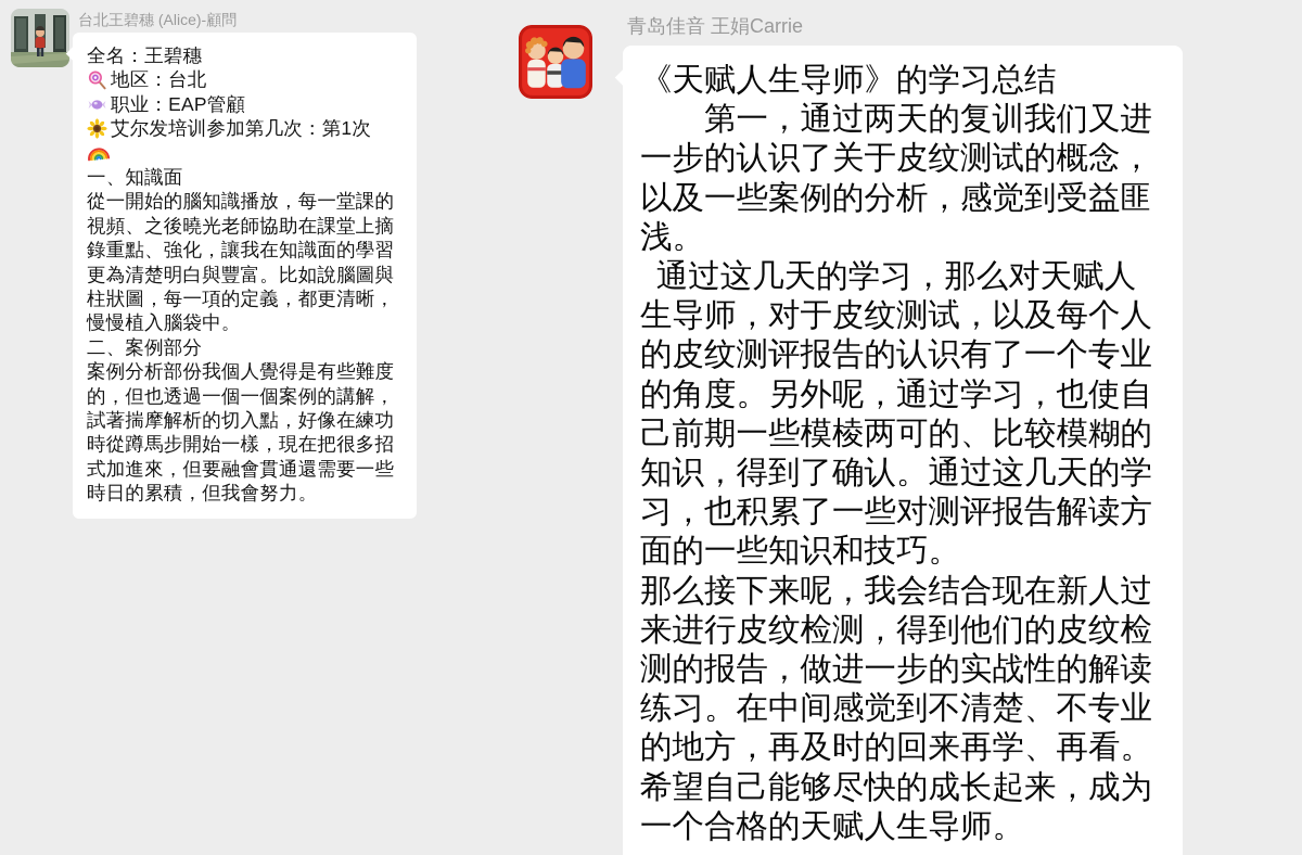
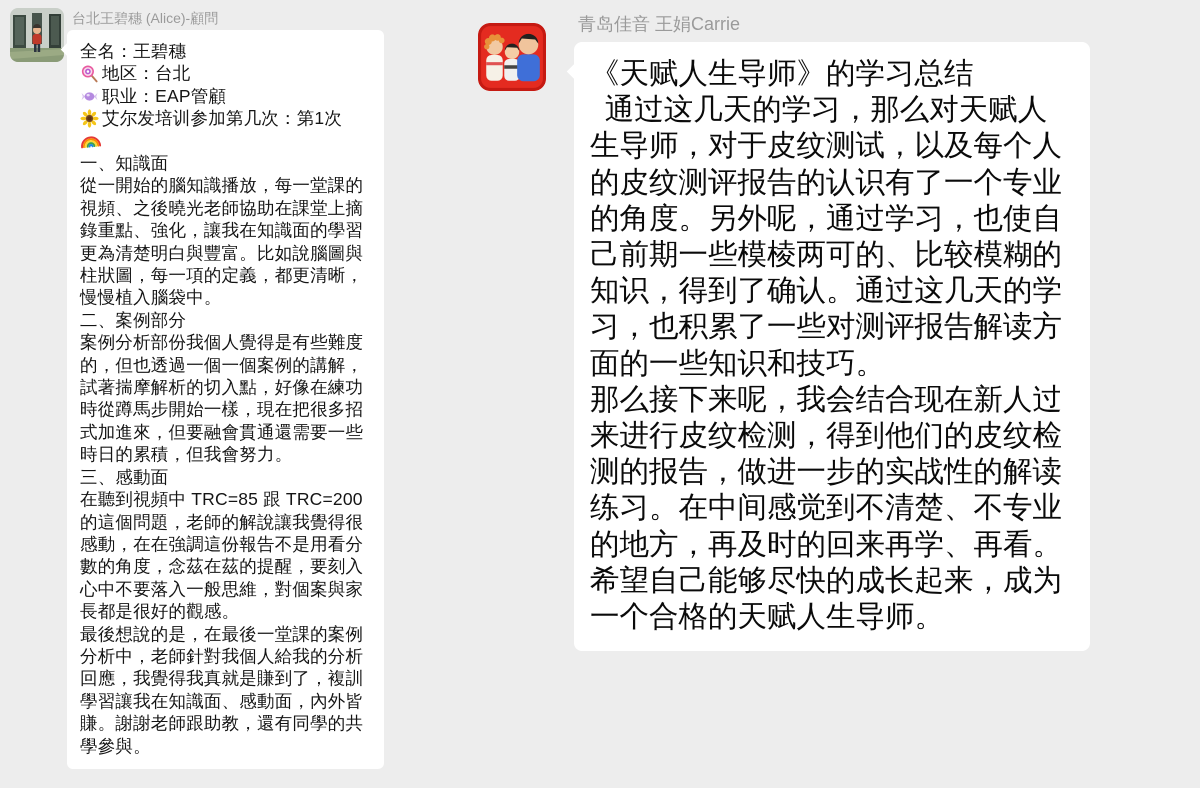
  台北王碧穗 (Alice)-顧問
  全名：王碧穗
  地区：台北
  职业：EAP管顧
  艾尔发培训参加第几次：第1次
  一、知識面
  從一開始的腦知識播放，每一堂課的視頻、之後曉光老師協助在課堂上摘錄重點、強化，讓我在知識面的學習更為清楚明白與豐富。比如說腦圖與柱狀圖，每一項的定義，都更清晰，慢慢植入腦袋中。
  二、案例部分
  案例分析部份我個人覺得是有些難度的，但也透過一個一個案例的講解，試著揣摩解析的切入點，好像在練功時從蹲馬步開始一樣，現在把很多招式加進來，但要融會貫通還需要一些時日的累積，但我會努力。
+ 三、感動面
+ 在聽到視頻中 TRC=85 跟 TRC=200 的這個問題，老師的解說讓我覺得很感動，在在強調這份報告不是用看分數的角度，念茲在茲的提醒，要刻入心中不要落入一般思維，對個案與家長都是很好的觀感。
+ 最後想說的是，在最後一堂課的案例分析中，老師針對我個人給我的分析回應，我覺得我真就是賺到了，複訓學習讓我在知識面、感動面，內外皆賺。謝謝老師跟助教，還有同學的共學參與。
  青岛佳音 王娟Carrie
  《天赋人生导师》的学习总结
- 第一，通过两天的复训我们又进一步的认识了关于皮纹测试的概念，以及一些案例的分析，感觉到受益匪浅。
  通过这几天的学习，那么对天赋人生导师，对于皮纹测试，以及每个人的皮纹测评报告的认识有了一个专业的角度。另外呢，通过学习，也使自己前期一些模棱两可的、比较模糊的知识，得到了确认。通过这几天的学习，也积累了一些对测评报告解读方面的一些知识和技巧。
  那么接下来呢，我会结合现在新人过来进行皮纹检测，得到他们的皮纹检测的报告，做进一步的实战性的解读练习。在中间感觉到不清楚、不专业的地方，再及时的回来再学、再看。
  希望自己能够尽快的成长起来，成为一个合格的天赋人生导师。
